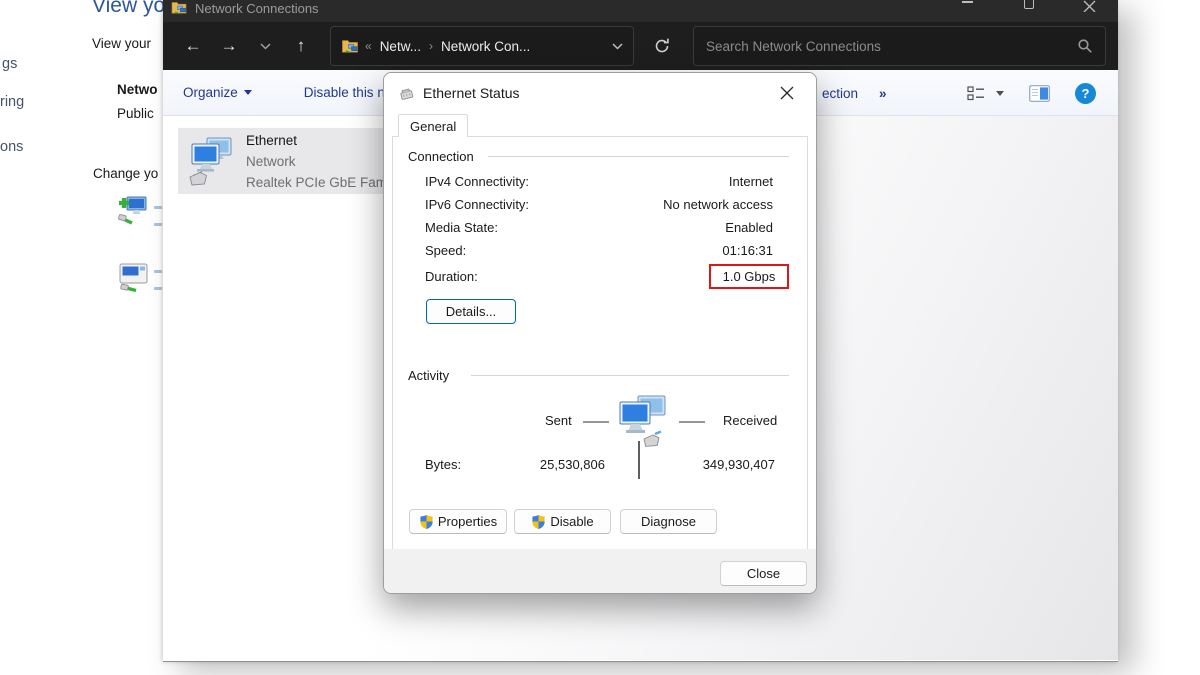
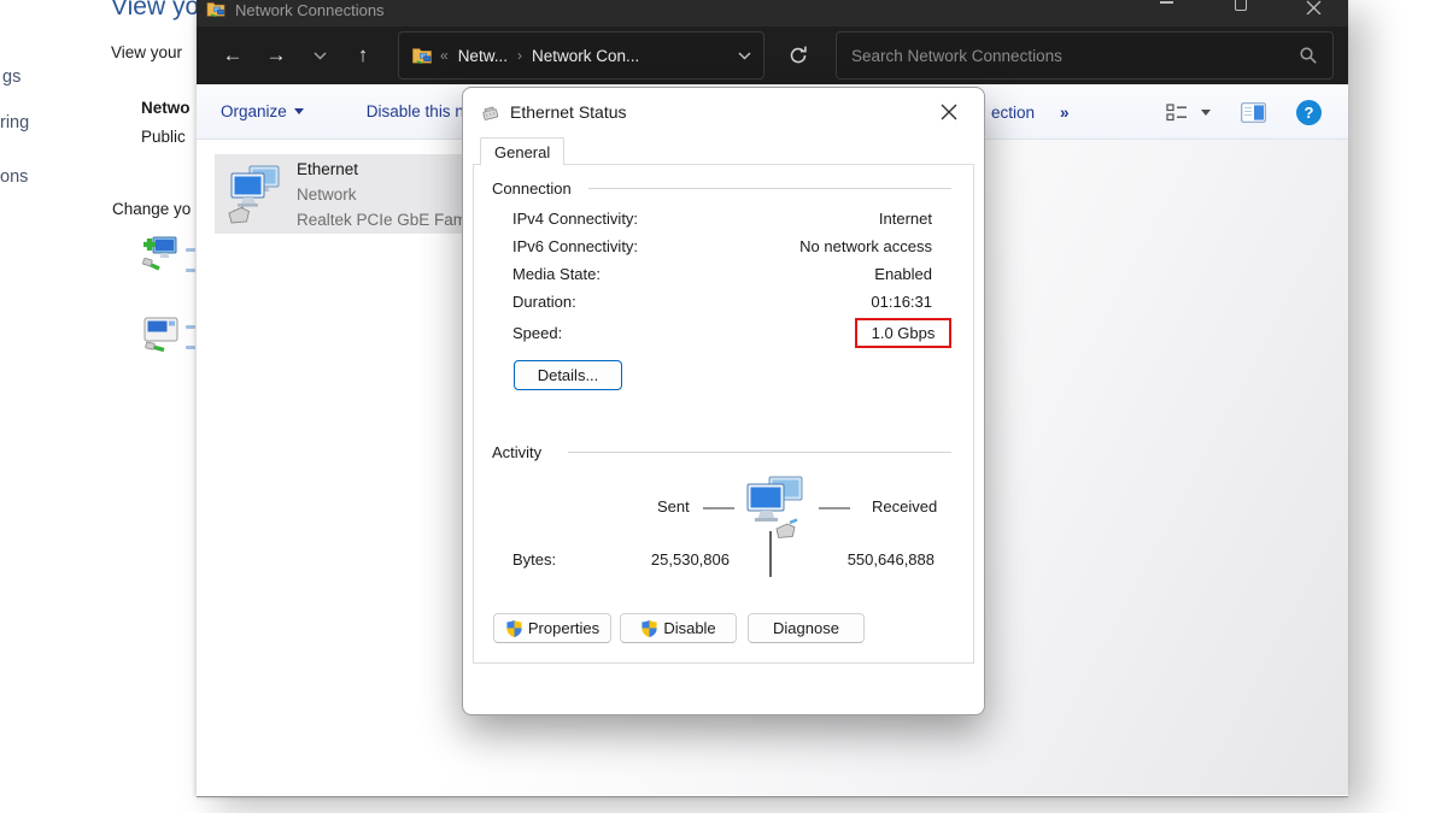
  View yo
  View your
  gs
  ring
  ons
  Netwo
  Public
  Change yo
  Network Connections
  ←
  →
  ↑
  «
  Netw...
  ›
  Network Con...
  Search Network Connections
  Organize
  Disable this n
  ection
  »
  ?
  Ethernet
  Network
  Realtek PCIe GbE Fam
  Ethernet Status
  General
  Connection
  IPv4 Connectivity:
  Internet
  IPv6 Connectivity:
  No network access
  Media State:
  Enabled
- Speed:
+ Duration:
  01:16:31
- Duration:
+ Speed:
  1.0 Gbps
  Details...
  Activity
  Sent
  Received
  Bytes:
  25,530,806
- 349,930,407
+ 550,646,888
  Properties
  Disable
  Diagnose
- Close
